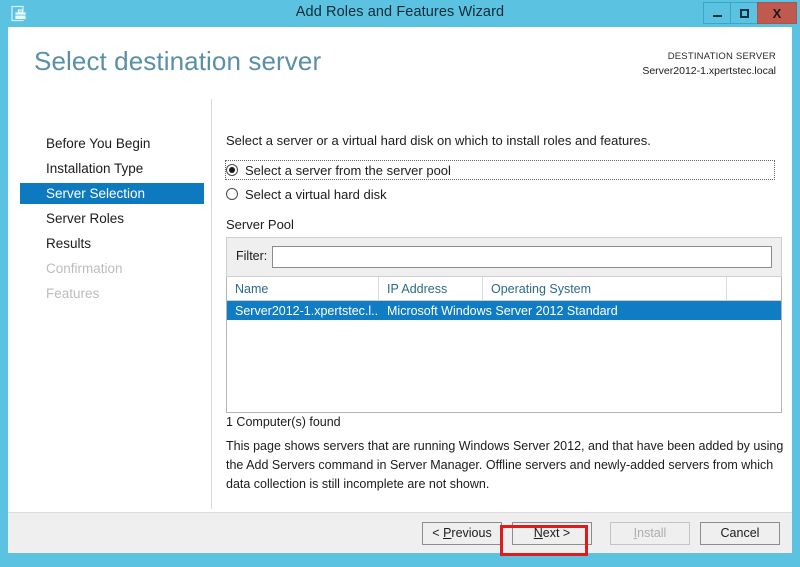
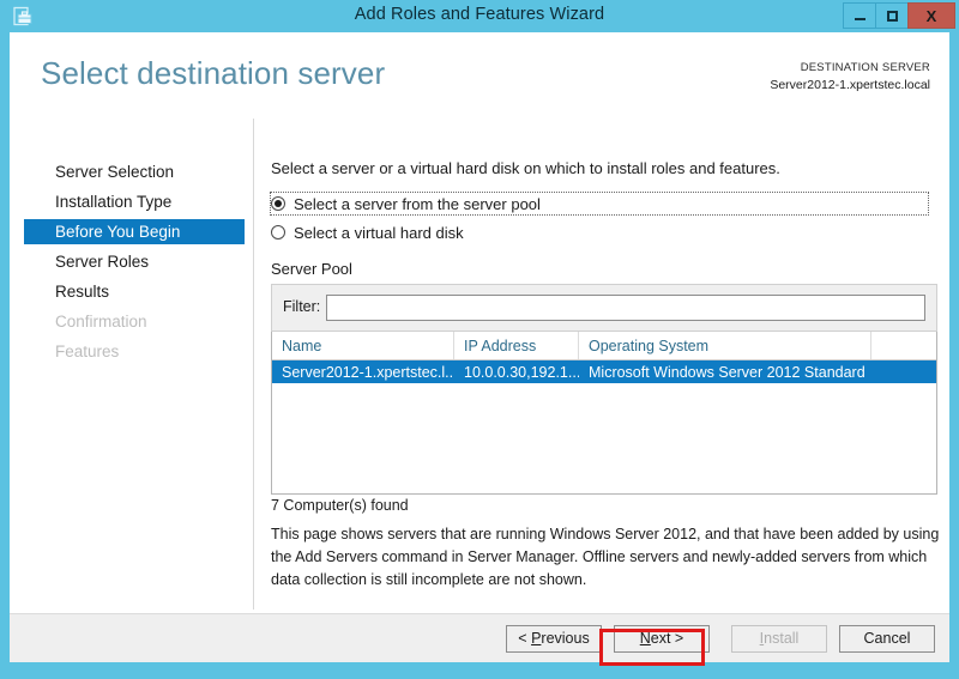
  Add Roles and Features Wizard
  X
  Select destination server
  DESTINATION SERVER
  Server2012-1.xpertstec.local
- Before You Begin
+ Server Selection
  Installation Type
- Server Selection
+ Before You Begin
  Server Roles
  Results
  Confirmation
  Features
  Select a server or a virtual hard disk on which to install roles and features.
  Select a server from the server pool
  Select a virtual hard disk
  Server Pool
  Filter:
  Name
  IP Address
  Operating System
  Server2012-1.xpertstec.l..
+ 10.0.0.30,192.1...
  Microsoft Windows Server 2012 Standard
- 1 Computer(s) found
+ 7 Computer(s) found
  This page shows servers that are running Windows Server 2012, and that have been added by using the Add Servers command in Server Manager. Offline servers and newly-added servers from which data collection is still incomplete are not shown.
  < Previous
  Next >
  Install
  Cancel
